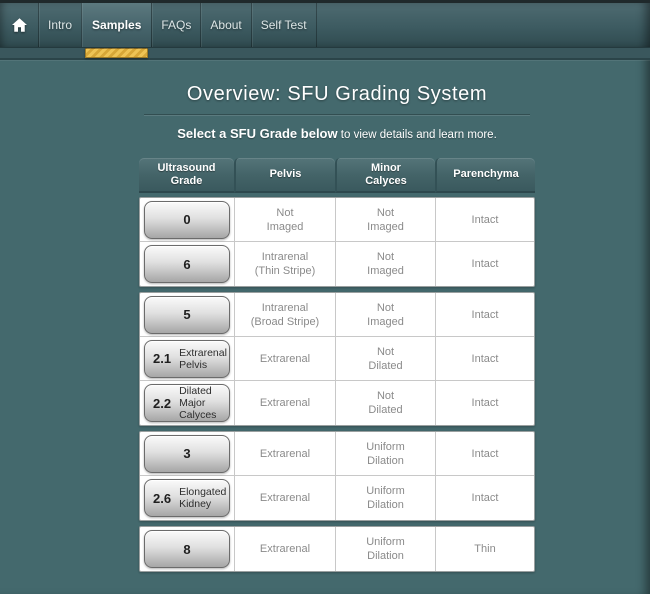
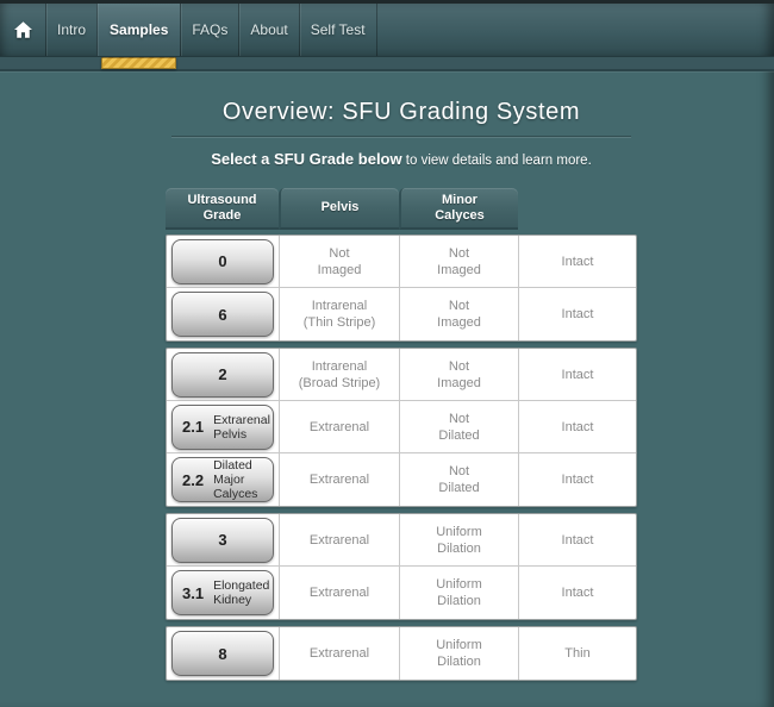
  Intro
  Samples
  FAQs
  About
  Self Test
  Overview: SFU Grading System
  Select a SFU Grade below to view details and learn more.
  Ultrasound
  Grade
  Pelvis
  Minor
  Calyces
- Parenchyma
  0
  Not
  Imaged
  Not
  Imaged
  Intact
  6
  Intrarenal
  (Thin Stripe)
  Not
  Imaged
  Intact
- 5
+ 2
  Intrarenal
  (Broad Stripe)
  Not
  Imaged
  Intact
  2.1
  Extrarenal
  Pelvis
  Extrarenal
  Not
  Dilated
  Intact
  2.2
  Dilated Major
  Calyces
  Extrarenal
  Not
  Dilated
  Intact
  3
  Extrarenal
  Uniform
  Dilation
  Intact
- 2.6
+ 3.1
  Elongated
  Kidney
  Extrarenal
  Uniform
  Dilation
  Intact
  8
  Extrarenal
  Uniform
  Dilation
  Thin
